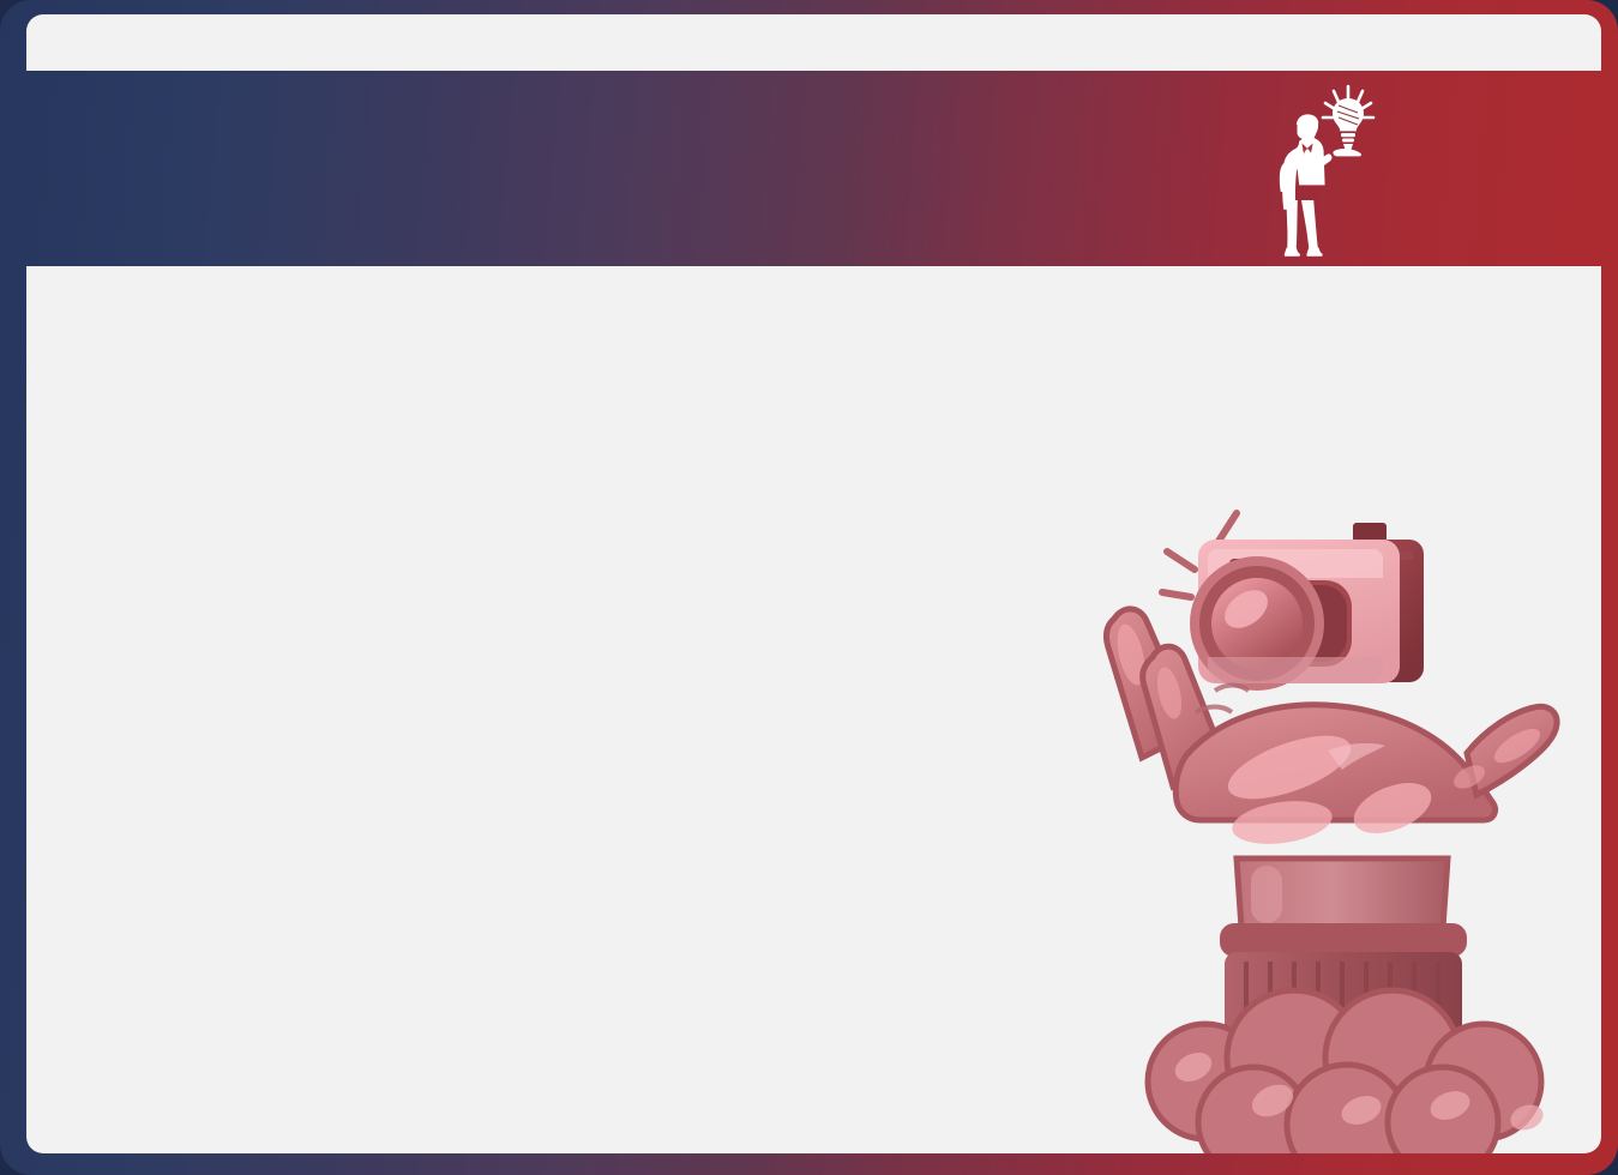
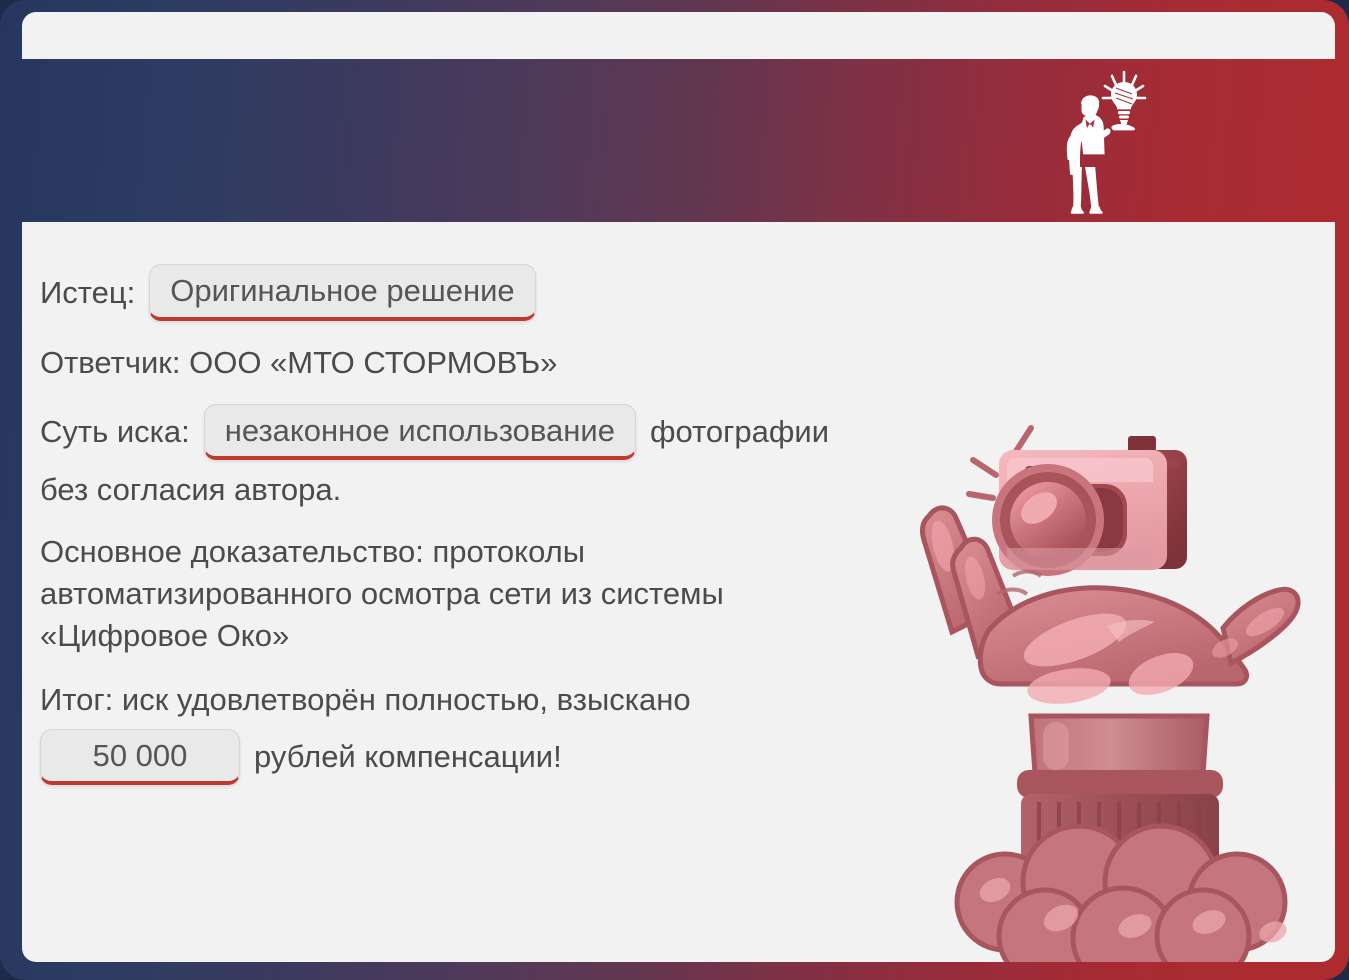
+ Истец:
+ Оригинальное решение
+ Ответчик: ООО «МТО СТОРМОВЪ»
+ Суть иска:
+ незаконное использование
+ фотографии
+ без согласия автора.
+ Основное доказательство: протоколы автоматизированного осмотра сети из системы «Цифровое Око»
+ Итог: иск удовлетворён полностью, взыскано
+ 50 000
+ рублей компенсации!
